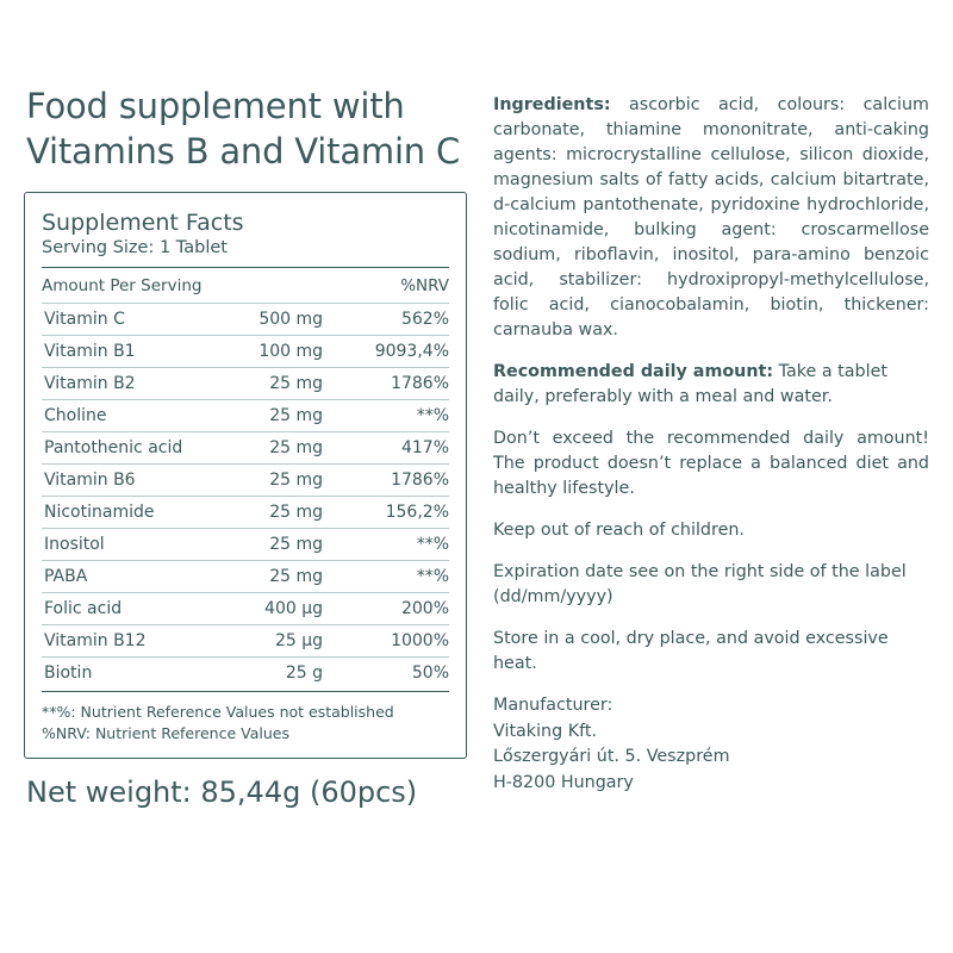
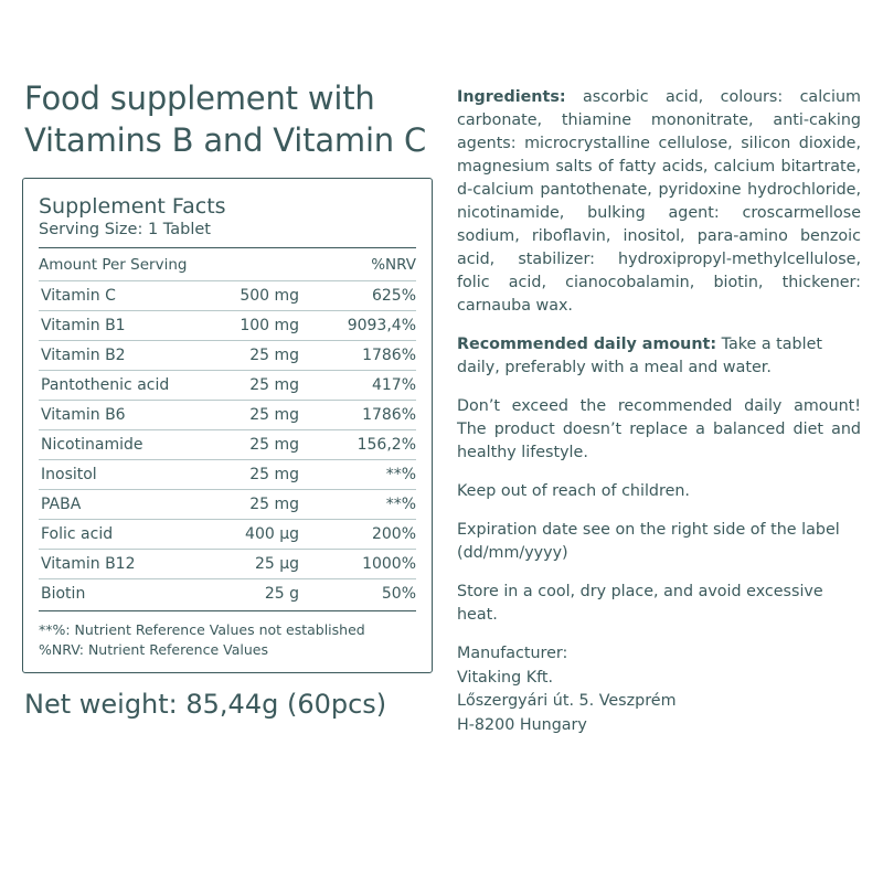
  Food supplement with Vitamins B and Vitamin C
  Supplement Facts
  Serving Size: 1 Tablet
  Amount Per Serving		%NRV
- Vitamin C	500 mg	562%
+ Vitamin C	500 mg	625%
  Vitamin B1	100 mg	9093,4%
  Vitamin B2	25 mg	1786%
- Choline	25 mg	**%
  Pantothenic acid	25 mg	417%
  Vitamin B6	25 mg	1786%
  Nicotinamide	25 mg	156,2%
  Inositol	25 mg	**%
  PABA	25 mg	**%
  Folic acid	400 µg	200%
  Vitamin B12	25 µg	1000%
  Biotin	25 g	50%
  **%: Nutrient Reference Values not established
  %NRV: Nutrient Reference Values
  Net weight: 85,44g (60pcs)
  Ingredients: ascorbic acid, colours: calcium carbonate, thiamine mononitrate, anti-caking agents: microcrystalline cellulose, silicon dioxide, magnesium salts of fatty acids, calcium bitartrate, d-calcium pantothenate, pyridoxine hydrochloride, nicotinamide, bulking agent: croscarmellose sodium, riboflavin, inositol, para-amino benzoic acid, stabilizer: hydroxipropyl-methylcellulose, folic acid, cianocobalamin, biotin, thickener: carnauba wax.
  Recommended daily amount: Take a tablet daily, preferably with a meal and water.
  Don’t exceed the recommended daily amount! The product doesn’t replace a balanced diet and healthy lifestyle.
  Keep out of reach of children.
  Expiration date see on the right side of the label (dd/mm/yyyy)
  Store in a cool, dry place, and avoid excessive heat.
  Manufacturer:
  Vitaking Kft.
  Lőszergyári út. 5. Veszprém
  H-8200 Hungary
